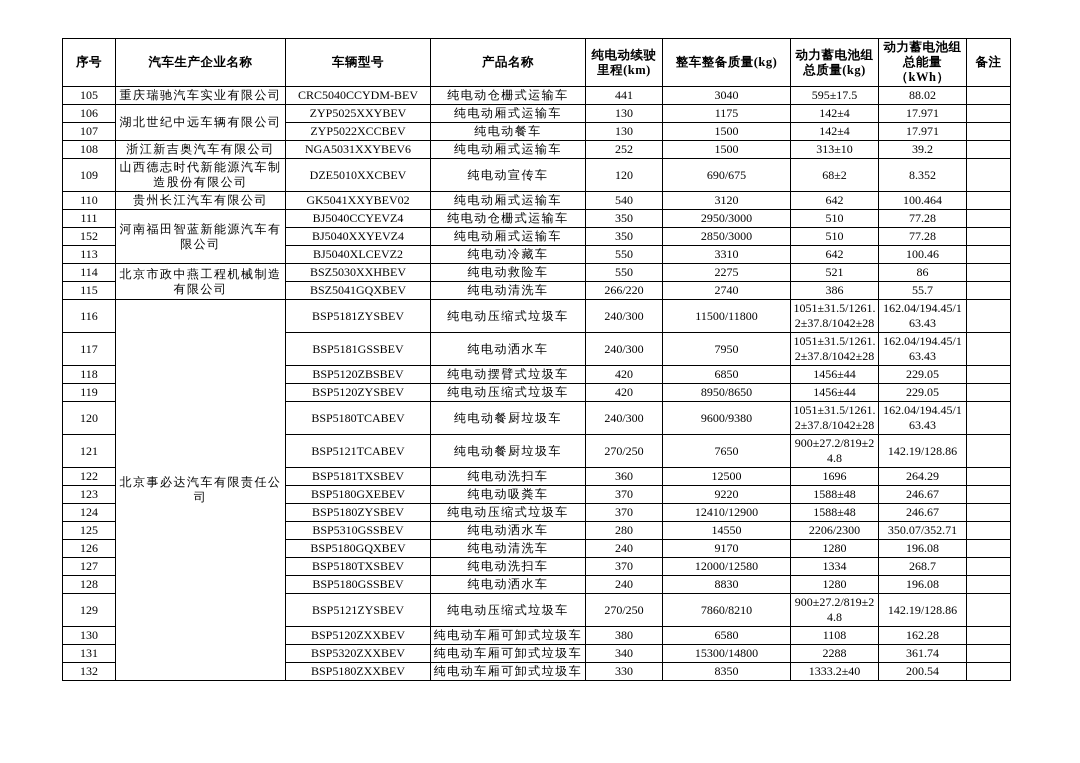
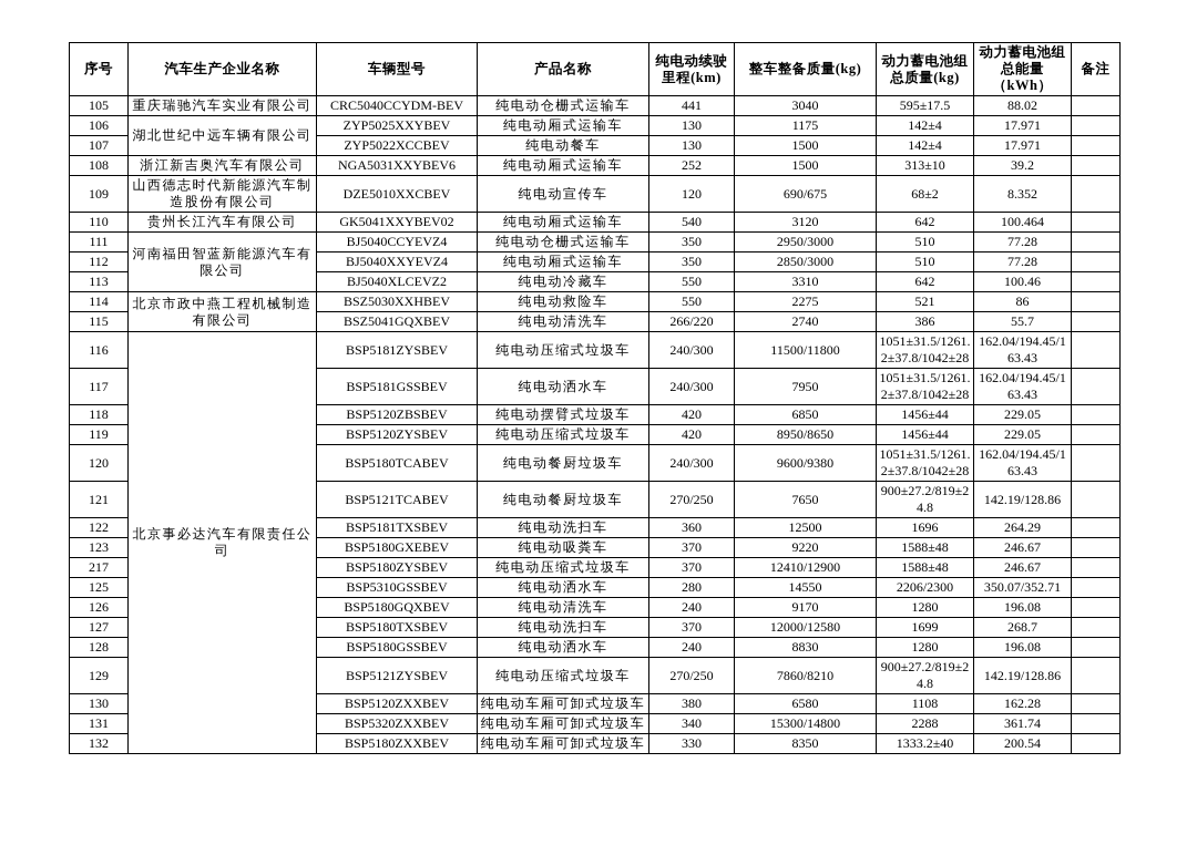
  序号	汽车生产企业名称	车辆型号	产品名称	纯电动续驶 里程(km)	整车整备质量(kg)	动力蓄电池组 总质量(kg)	动力蓄电池组 总能量（kWh）	备注
  105	重庆瑞驰汽车实业有限公司	CRC5040CCYDM-BEV	纯电动仓栅式运输车	441	3040	595±17.5	88.02
  106	湖北世纪中远车辆有限公司	ZYP5025XXYBEV	纯电动厢式运输车	130	1175	142±4	17.971
  107	ZYP5022XCCBEV	纯电动餐车	130	1500	142±4	17.971
  108	浙江新吉奥汽车有限公司	NGA5031XXYBEV6	纯电动厢式运输车	252	1500	313±10	39.2
  109	山西德志时代新能源汽车制造股份有限公司	DZE5010XXCBEV	纯电动宣传车	120	690/675	68±2	8.352
  110	贵州长江汽车有限公司	GK5041XXYBEV02	纯电动厢式运输车	540	3120	642	100.464
  111	河南福田智蓝新能源汽车有限公司	BJ5040CCYEVZ4	纯电动仓栅式运输车	350	2950/3000	510	77.28
- 152	BJ5040XXYEVZ4	纯电动厢式运输车	350	2850/3000	510	77.28
+ 112	BJ5040XXYEVZ4	纯电动厢式运输车	350	2850/3000	510	77.28
  113	BJ5040XLCEVZ2	纯电动冷藏车	550	3310	642	100.46
  114	北京市政中燕工程机械制造有限公司	BSZ5030XXHBEV	纯电动救险车	550	2275	521	86
  115	BSZ5041GQXBEV	纯电动清洗车	266/220	2740	386	55.7
  116	北京事必达汽车有限责任公司	BSP5181ZYSBEV	纯电动压缩式垃圾车	240/300	11500/11800	1051±31.5/1261.2±37.8/1042±28	162.04/194.45/163.43
  117	BSP5181GSSBEV	纯电动洒水车	240/300	7950	1051±31.5/1261.2±37.8/1042±28	162.04/194.45/163.43
  118	BSP5120ZBSBEV	纯电动摆臂式垃圾车	420	6850	1456±44	229.05
  119	BSP5120ZYSBEV	纯电动压缩式垃圾车	420	8950/8650	1456±44	229.05
  120	BSP5180TCABEV	纯电动餐厨垃圾车	240/300	9600/9380	1051±31.5/1261.2±37.8/1042±28	162.04/194.45/163.43
  121	BSP5121TCABEV	纯电动餐厨垃圾车	270/250	7650	900±27.2/819±24.8	142.19/128.86
  122	BSP5181TXSBEV	纯电动洗扫车	360	12500	1696	264.29
  123	BSP5180GXEBEV	纯电动吸粪车	370	9220	1588±48	246.67
- 124	BSP5180ZYSBEV	纯电动压缩式垃圾车	370	12410/12900	1588±48	246.67
+ 217	BSP5180ZYSBEV	纯电动压缩式垃圾车	370	12410/12900	1588±48	246.67
  125	BSP5310GSSBEV	纯电动洒水车	280	14550	2206/2300	350.07/352.71
  126	BSP5180GQXBEV	纯电动清洗车	240	9170	1280	196.08
- 127	BSP5180TXSBEV	纯电动洗扫车	370	12000/12580	1334	268.7
+ 127	BSP5180TXSBEV	纯电动洗扫车	370	12000/12580	1699	268.7
  128	BSP5180GSSBEV	纯电动洒水车	240	8830	1280	196.08
  129	BSP5121ZYSBEV	纯电动压缩式垃圾车	270/250	7860/8210	900±27.2/819±24.8	142.19/128.86
  130	BSP5120ZXXBEV	纯电动车厢可卸式垃圾车	380	6580	1108	162.28
  131	BSP5320ZXXBEV	纯电动车厢可卸式垃圾车	340	15300/14800	2288	361.74
  132	BSP5180ZXXBEV	纯电动车厢可卸式垃圾车	330	8350	1333.2±40	200.54
